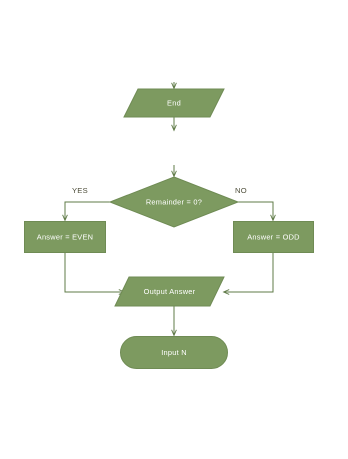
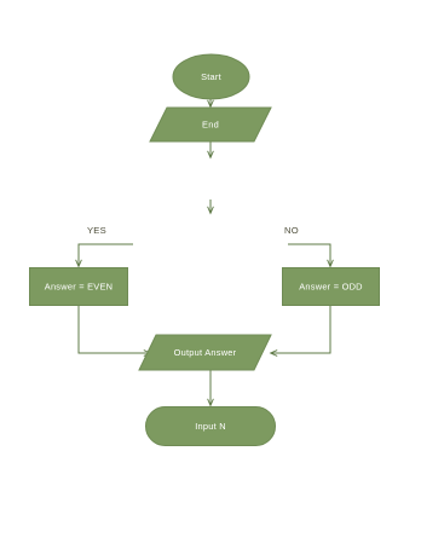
+ Start
  End
- Remainder = 0?
  YES
  NO
  Answer = EVEN
  Answer = ODD
  Output Answer
  Input N
